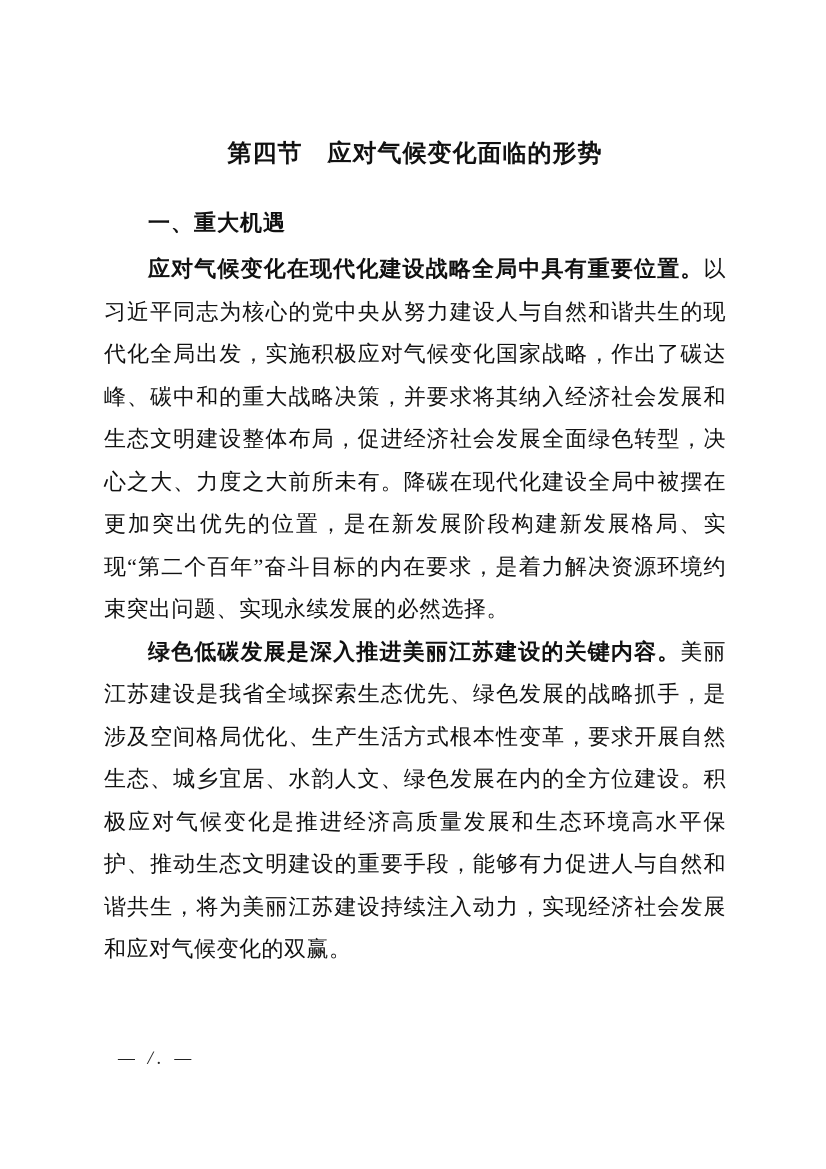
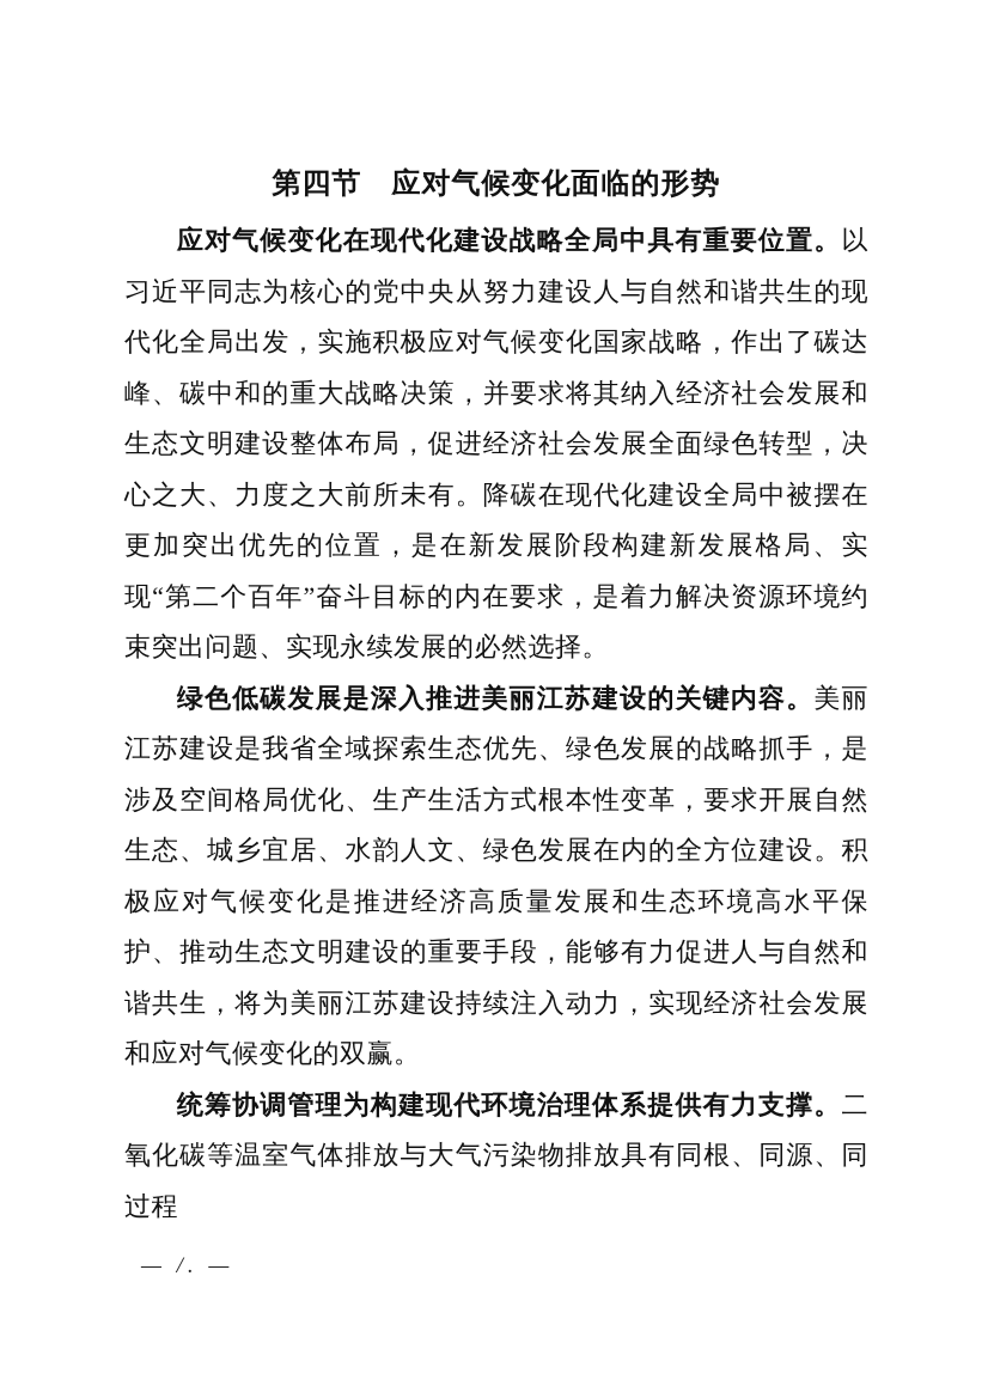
  第四节 应对气候变化面临的形势
- 一、重大机遇
  应对气候变化在现代化建设战略全局中具有重要位置。以习近平同志为核心的党中央从努力建设人与自然和谐共生的现代化全局出发，实施积极应对气候变化国家战略，作出了碳达峰、碳中和的重大战略决策，并要求将其纳入经济社会发展和生态文明建设整体布局，促进经济社会发展全面绿色转型，决心之大、力度之大前所未有。降碳在现代化建设全局中被摆在更加突出优先的位置，是在新发展阶段构建新发展格局、实现“第二个百年”奋斗目标的内在要求，是着力解决资源环境约束突出问题、实现永续发展的必然选择。
  绿色低碳发展是深入推进美丽江苏建设的关键内容。美丽江苏建设是我省全域探索生态优先、绿色发展的战略抓手，是涉及空间格局优化、生产生活方式根本性变革，要求开展自然生态、城乡宜居、水韵人文、绿色发展在内的全方位建设。积极应对气候变化是推进经济高质量发展和生态环境高水平保护、推动生态文明建设的重要手段，能够有力促进人与自然和谐共生，将为美丽江苏建设持续注入动力，实现经济社会发展和应对气候变化的双赢。
+ 统筹协调管理为构建现代环境治理体系提供有力支撑。二氧化碳等温室气体排放与大气污染物排放具有同根、同源、同过程
  — /. —
